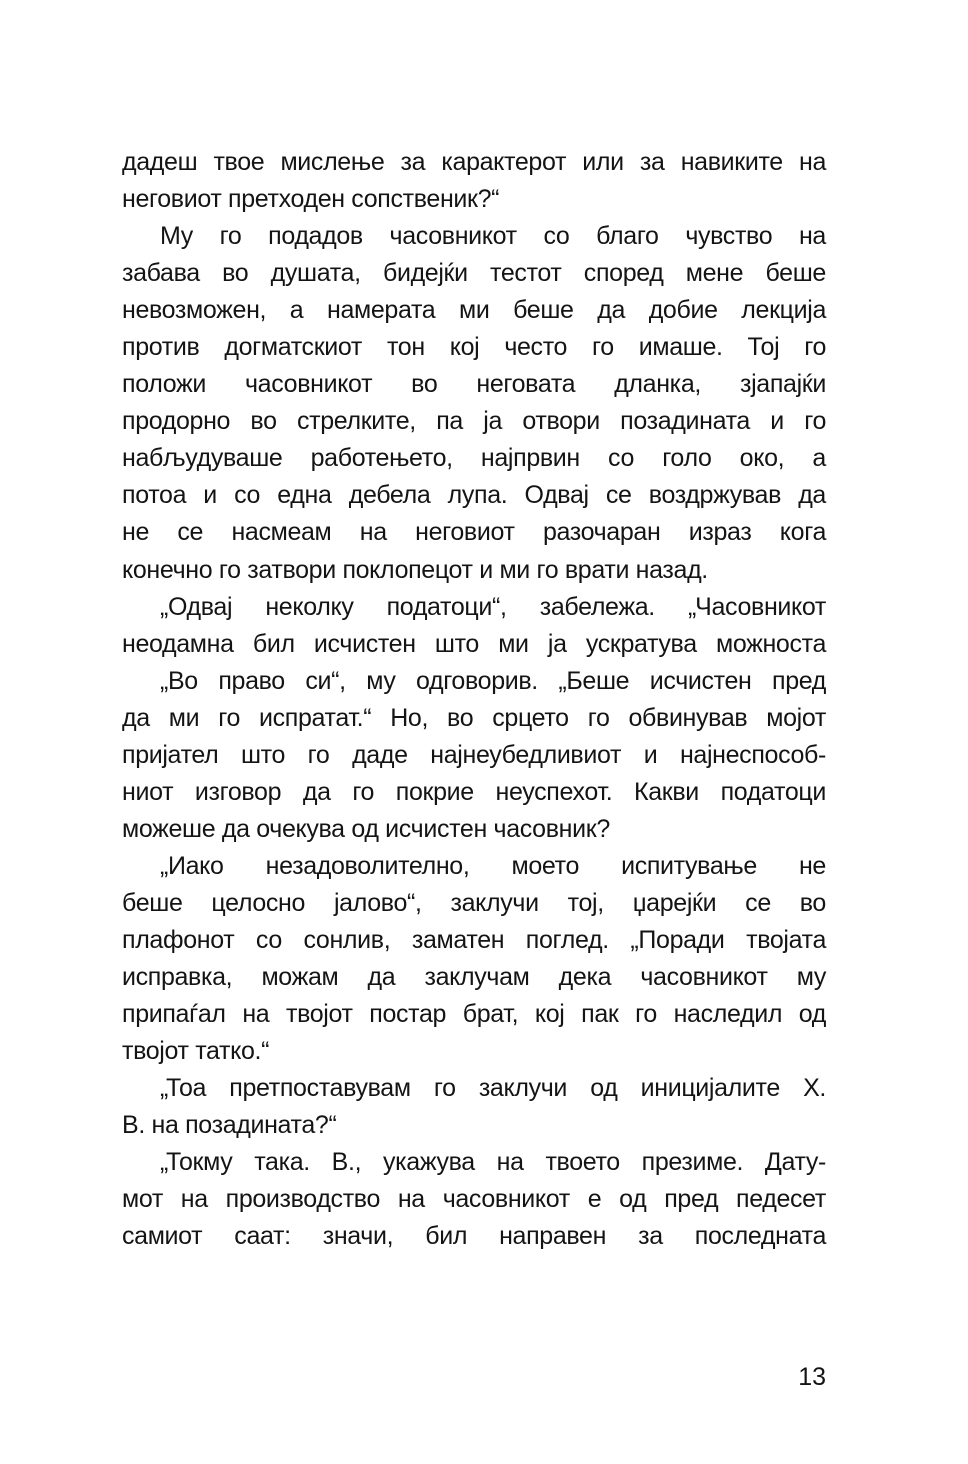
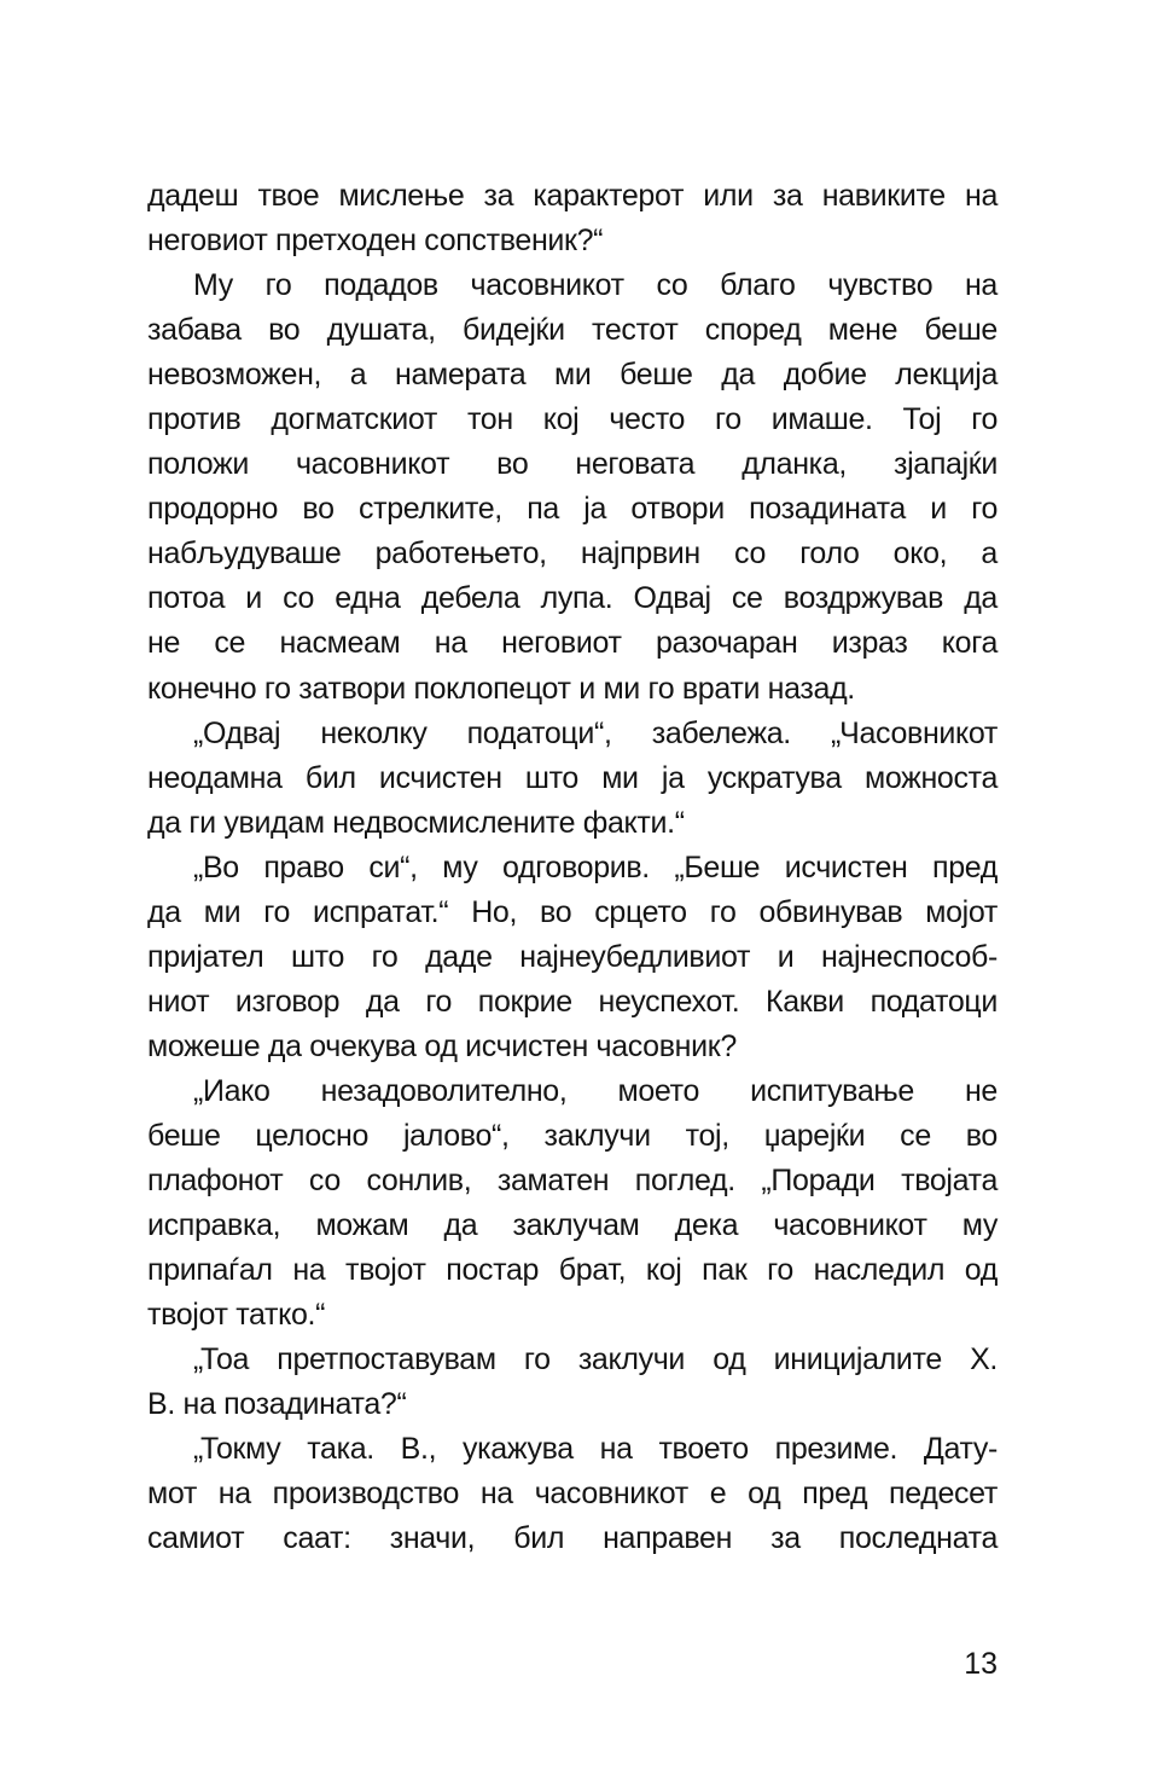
  дадеш твое мислење за карактерот или за навиките на
  неговиот претходен сопственик?“
  Му го подадов часовникот со благо чувство на
  забава во душата, бидејќи тестот според мене беше
  невозможен, а намерата ми беше да добие лекција
  против догматскиот тон кој често го имаше. Тој го
  положи часовникот во неговата дланка, зјапајќи
  продорно во стрелките, па ја отвори позадината и го
  набљудуваше работењето, најпрвин со голо око, а
  потоа и со една дебела лупа. Одвај се воздржував да
  не се насмеам на неговиот разочаран израз кога
  конечно го затвори поклопецот и ми го врати назад.
  „Одвај неколку податоци“, забележа. „Часовникот
  неодамна бил исчистен што ми ја ускратува можноста
+ да ги увидам недвосмислените факти.“
  „Во право си“, му одговорив. „Беше исчистен пред
  да ми го испратат.“ Но, во срцето го обвинував мојот
  пријател што го даде најнеубедливиот и најнеспособ-
  ниот изговор да го покрие неуспехот. Какви податоци
  можеше да очекува од исчистен часовник?
  „Иако незадоволително, моето испитување не
  беше целосно јалово“, заклучи тој, џарејќи се во
  плафонот со сонлив, заматен поглед. „Поради твојата
  исправка, можам да заклучам дека часовникот му
  припаѓал на твојот постар брат, кој пак го наследил од
  твојот татко.“
  „Тоа претпоставувам го заклучи од иницијалите Х.
  В. на позадината?“
  „Токму така. В., укажува на твоето презиме. Дату-
  мот на производство на часовникот е од пред педесет
  самиот саат: значи, бил направен за последната
  13
